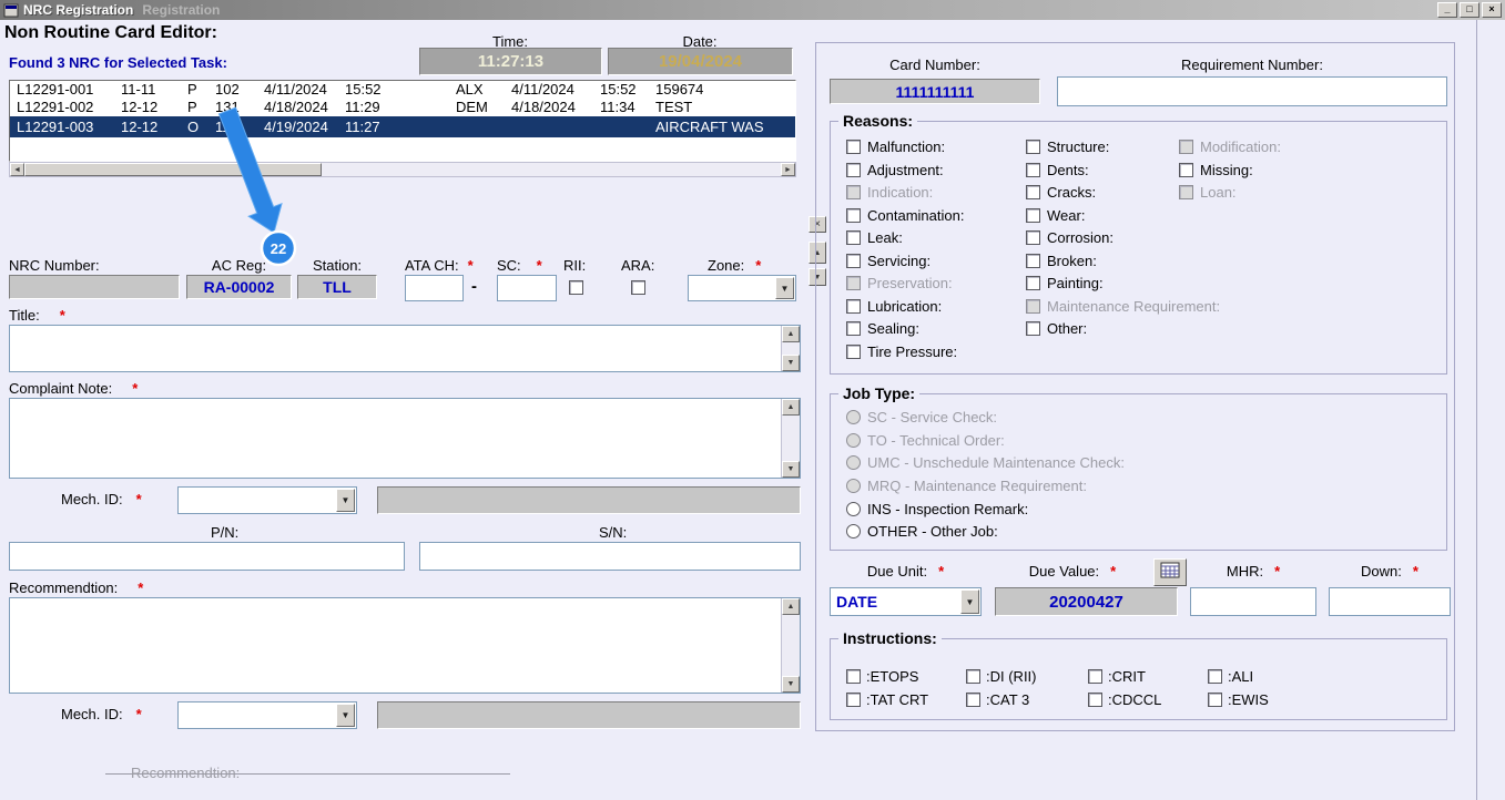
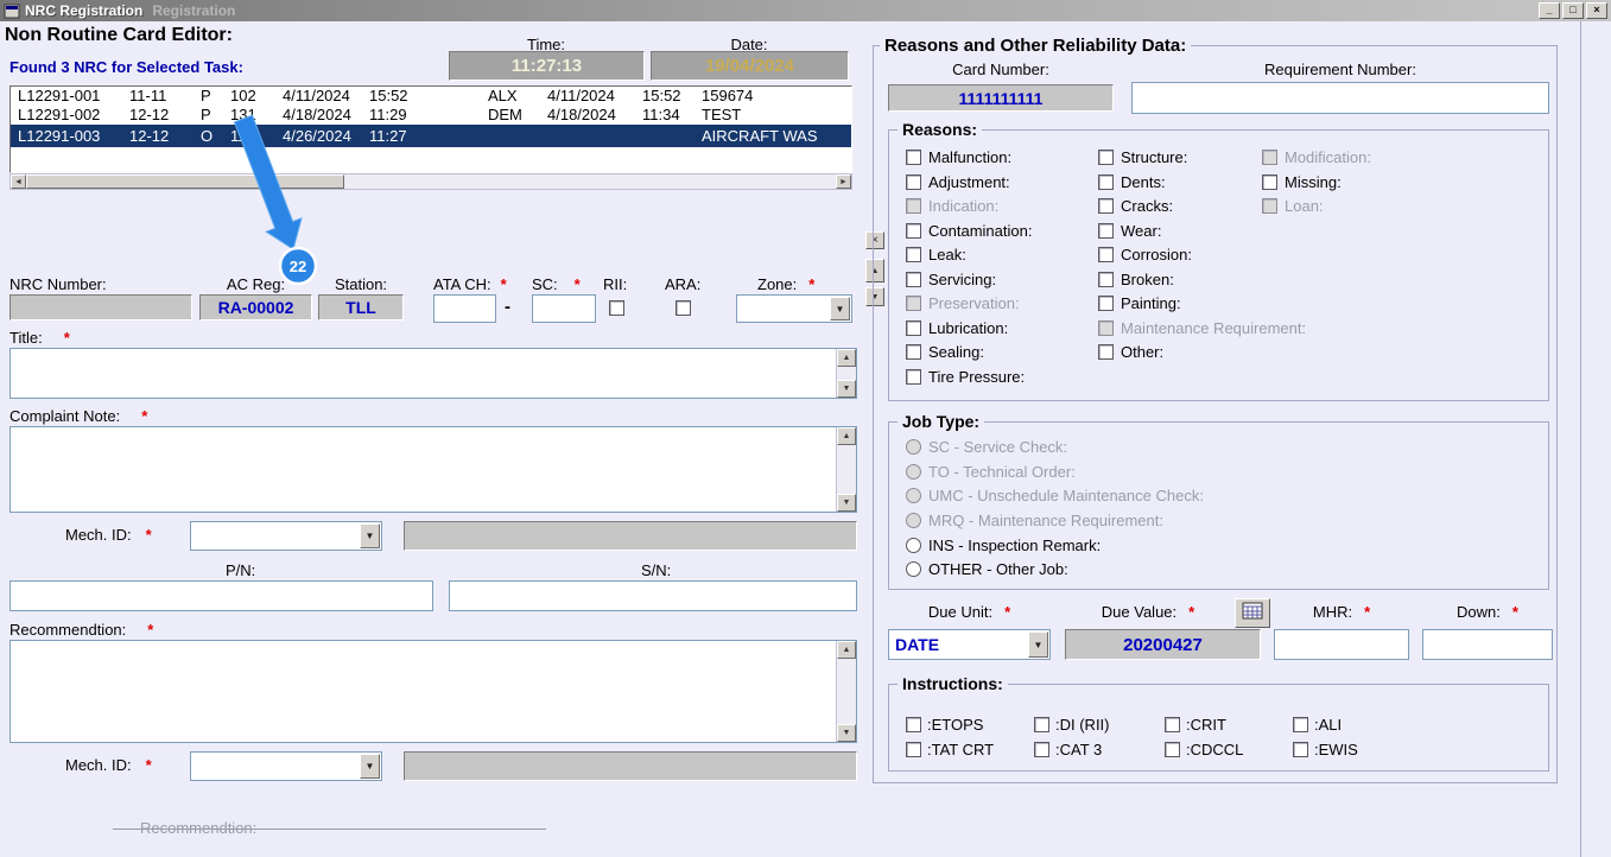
  NRC Registration
  Registration
  _
  □
  ×
  Non Routine Card Editor:
  Found 3 NRC for Selected Task:
  Time:
  11:27:13
  Date:
  19/04/2024
  L12291-001
  11-11
  P
  102
  4/11/2024
  15:52
  ALX
  4/11/2024
  15:52
  159674
  L12291-002
  12-12
  P
  131
  4/18/2024
  11:29
  DEM
  4/18/2024
  11:34
  TEST
  L12291-003
  12-12
  O
- 4/19/2024
+ 4/26/2024
  11:27
  AIRCRAFT WAS
  NRC Number:
  AC Reg:
  Station:
  ATA CH: *
  SC: *
  RII:
  ARA:
  Zone: *
  RA-00002
  TLL
  -
  ▼
  Title: *
  Complaint Note: *
  Mech. ID: *
  ▼
  P/N:
  S/N:
  Recommendtion: *
  Mech. ID: *
  ▼
  Recommendtion:
  ×
+ Reasons and Other Reliability Data:
  Card Number:
  1111111111
  Requirement Number:
  Reasons:
  Malfunction:
  Adjustment:
  Indication:
  Contamination:
  Leak:
  Servicing:
  Preservation:
  Lubrication:
  Sealing:
  Tire Pressure:
  Structure:
  Dents:
  Cracks:
  Wear:
  Corrosion:
  Broken:
  Painting:
  Maintenance Requirement:
  Other:
  Modification:
  Missing:
  Loan:
  Job Type:
  SC - Service Check:
  TO - Technical Order:
  UMC - Unschedule Maintenance Check:
  MRQ - Maintenance Requirement:
  INS - Inspection Remark:
  OTHER - Other Job:
  Due Unit: *
  Due Value: *
  MHR: *
  Down: *
  DATE
  ▼
  20200427
  Instructions:
  :ETOPS
  :DI (RII)
  :CRIT
  :ALI
  :TAT CRT
  :CAT 3
  :CDCCL
  :EWIS
  22
